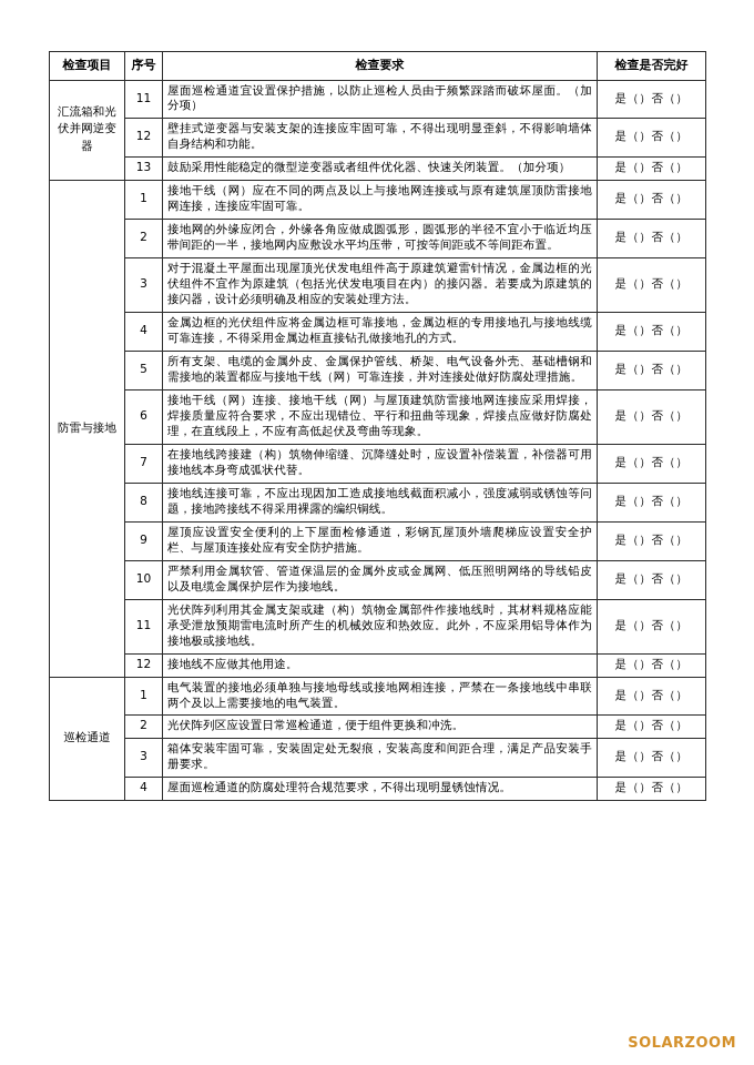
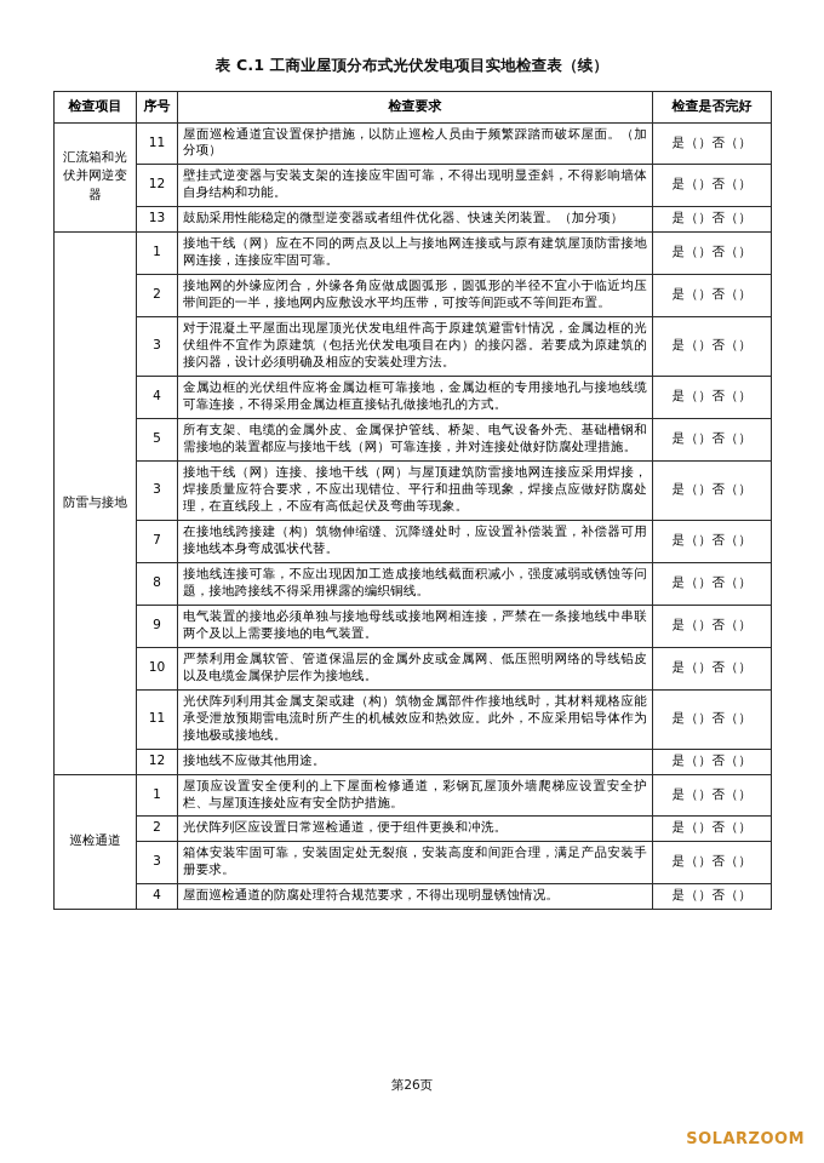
+ 表 C.1 工商业屋顶分布式光伏发电项目实地检查表（续）
  检查项目	序号	检查要求	检查是否完好
  汇流箱和光伏并网逆变器	11	屋面巡检通道宜设置保护措施，以防止巡检人员由于频繁踩踏而破坏屋面。（加分项）	是（）否（）
  12	壁挂式逆变器与安装支架的连接应牢固可靠，不得出现明显歪斜，不得影响墙体自身结构和功能。	是（）否（）
  13	鼓励采用性能稳定的微型逆变器或者组件优化器、快速关闭装置。（加分项）	是（）否（）
  防雷与接地	1	接地干线（网）应在不同的两点及以上与接地网连接或与原有建筑屋顶防雷接地网连接，连接应牢固可靠。	是（）否（）
  2	接地网的外缘应闭合，外缘各角应做成圆弧形，圆弧形的半径不宜小于临近均压带间距的一半，接地网内应敷设水平均压带，可按等间距或不等间距布置。	是（）否（）
  3	对于混凝土平屋面出现屋顶光伏发电组件高于原建筑避雷针情况，金属边框的光伏组件不宜作为原建筑（包括光伏发电项目在内）的接闪器。若要成为原建筑的接闪器，设计必须明确及相应的安装处理方法。	是（）否（）
  4	金属边框的光伏组件应将金属边框可靠接地，金属边框的专用接地孔与接地线缆可靠连接，不得采用金属边框直接钻孔做接地孔的方式。	是（）否（）
  5	所有支架、电缆的金属外皮、金属保护管线、桥架、电气设备外壳、基础槽钢和需接地的装置都应与接地干线（网）可靠连接，并对连接处做好防腐处理措施。	是（）否（）
- 6	接地干线（网）连接、接地干线（网）与屋顶建筑防雷接地网连接应采用焊接，焊接质量应符合要求，不应出现错位、平行和扭曲等现象，焊接点应做好防腐处理，在直线段上，不应有高低起伏及弯曲等现象。	是（）否（）
+ 3	接地干线（网）连接、接地干线（网）与屋顶建筑防雷接地网连接应采用焊接，焊接质量应符合要求，不应出现错位、平行和扭曲等现象，焊接点应做好防腐处理，在直线段上，不应有高低起伏及弯曲等现象。	是（）否（）
  7	在接地线跨接建（构）筑物伸缩缝、沉降缝处时，应设置补偿装置，补偿器可用接地线本身弯成弧状代替。	是（）否（）
  8	接地线连接可靠，不应出现因加工造成接地线截面积减小，强度减弱或锈蚀等问题，接地跨接线不得采用裸露的编织铜线。	是（）否（）
- 9	屋顶应设置安全便利的上下屋面检修通道，彩钢瓦屋顶外墙爬梯应设置安全护栏、与屋顶连接处应有安全防护措施。	是（）否（）
+ 9	电气装置的接地必须单独与接地母线或接地网相连接，严禁在一条接地线中串联两个及以上需要接地的电气装置。	是（）否（）
  10	严禁利用金属软管、管道保温层的金属外皮或金属网、低压照明网络的导线铅皮以及电缆金属保护层作为接地线。	是（）否（）
  11	光伏阵列利用其金属支架或建（构）筑物金属部件作接地线时，其材料规格应能承受泄放预期雷电流时所产生的机械效应和热效应。此外，不应采用铝导体作为接地极或接地线。	是（）否（）
  12	接地线不应做其他用途。	是（）否（）
- 巡检通道	1	电气装置的接地必须单独与接地母线或接地网相连接，严禁在一条接地线中串联两个及以上需要接地的电气装置。	是（）否（）
+ 巡检通道	1	屋顶应设置安全便利的上下屋面检修通道，彩钢瓦屋顶外墙爬梯应设置安全护栏、与屋顶连接处应有安全防护措施。	是（）否（）
  2	光伏阵列区应设置日常巡检通道，便于组件更换和冲洗。	是（）否（）
  3	箱体安装牢固可靠，安装固定处无裂痕，安装高度和间距合理，满足产品安装手册要求。	是（）否（）
  4	屋面巡检通道的防腐处理符合规范要求，不得出现明显锈蚀情况。	是（）否（）
+ 第26页
  SOLARZOOM
